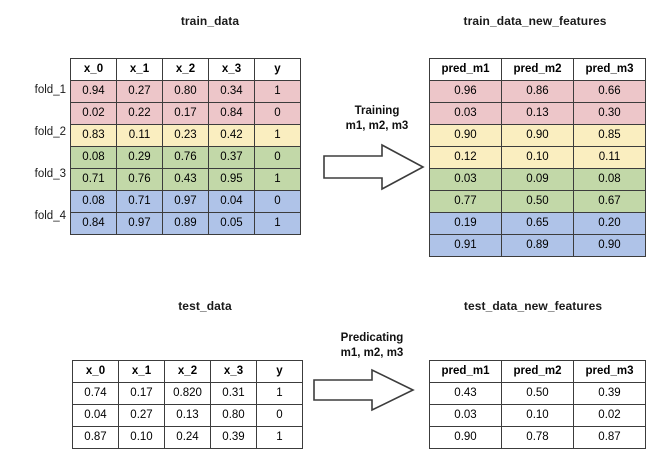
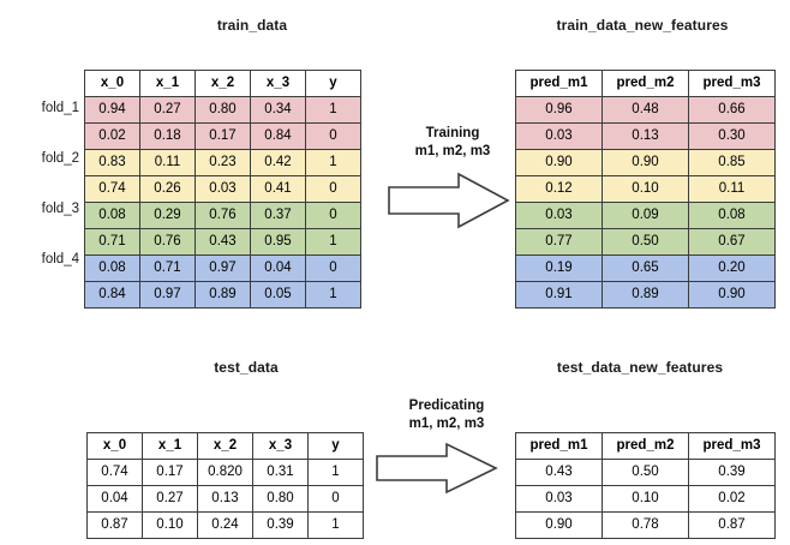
  train_data
  train_data_new_features
  test_data
  test_data_new_features
  fold_1
  fold_2
  fold_3
  fold_4
  x_0	x_1	x_2	x_3	y
  0.94	0.27	0.80	0.34	1
- 0.02	0.22	0.17	0.84	0
+ 0.02	0.18	0.17	0.84	0
  0.83	0.11	0.23	0.42	1
+ 0.74	0.26	0.03	0.41	0
  0.08	0.29	0.76	0.37	0
  0.71	0.76	0.43	0.95	1
  0.08	0.71	0.97	0.04	0
  0.84	0.97	0.89	0.05	1
  pred_m1	pred_m2	pred_m3
- 0.96	0.86	0.66
+ 0.96	0.48	0.66
  0.03	0.13	0.30
  0.90	0.90	0.85
  0.12	0.10	0.11
  0.03	0.09	0.08
  0.77	0.50	0.67
  0.19	0.65	0.20
  0.91	0.89	0.90
  x_0	x_1	x_2	x_3	y
  0.74	0.17	0.820	0.31	1
  0.04	0.27	0.13	0.80	0
  0.87	0.10	0.24	0.39	1
  pred_m1	pred_m2	pred_m3
  0.43	0.50	0.39
  0.03	0.10	0.02
  0.90	0.78	0.87
  Training
  m1, m2, m3
  Predicating
  m1, m2, m3
